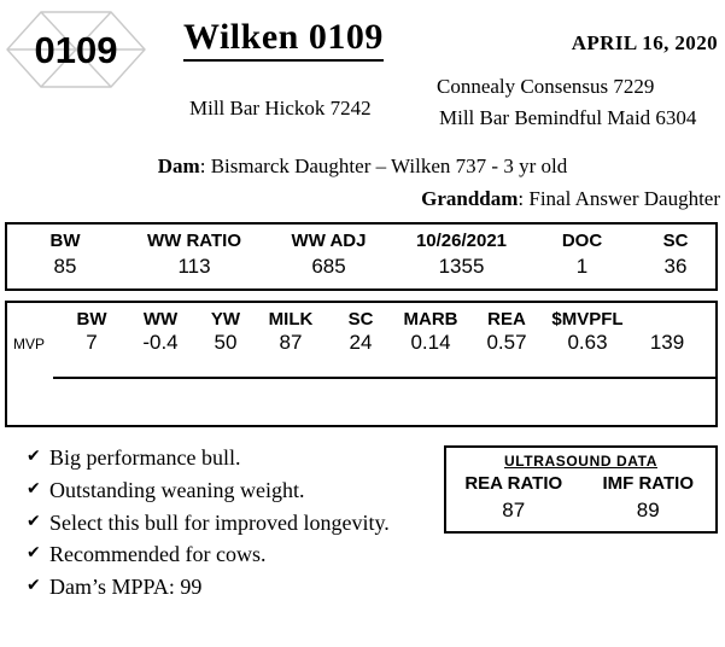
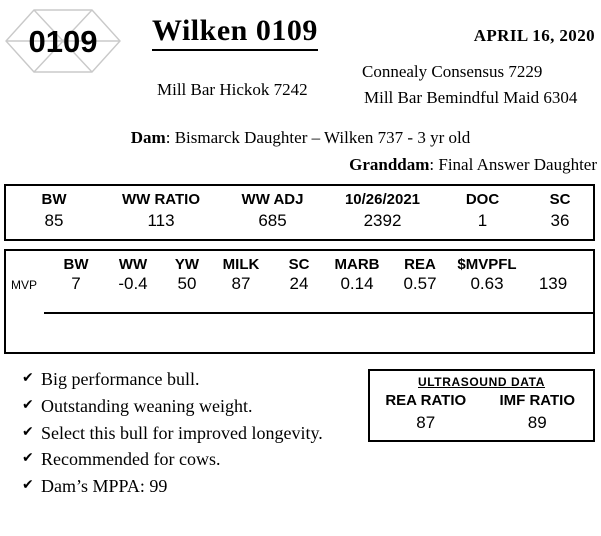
  0109
  Wilken 0109
  APRIL 16, 2020
  Mill Bar Hickok 7242
  Connealy Consensus 7229
  Mill Bar Bemindful Maid 6304
  Dam: Bismarck Daughter – Wilken 737 - 3 yr old
  Granddam: Final Answer Daughter
  BW
  WW RATIO
  WW ADJ
  10/26/2021
  DOC
  SC
  85
  113
  685
- 1355
+ 2392
  1
  36
  BW
  WW
  YW
  MILK
  SC
  MARB
  REA
  $MVPFL
  MVP
  7
  -0.4
  50
  87
  24
  0.14
  0.57
  0.63
  139
  ✔
  Big performance bull.
  ✔
  Outstanding weaning weight.
  ✔
  Select this bull for improved longevity.
  ✔
  Recommended for cows.
  ✔
  Dam’s MPPA: 99
  ULTRASOUND DATA
  REA RATIO
  IMF RATIO
  87
  89
